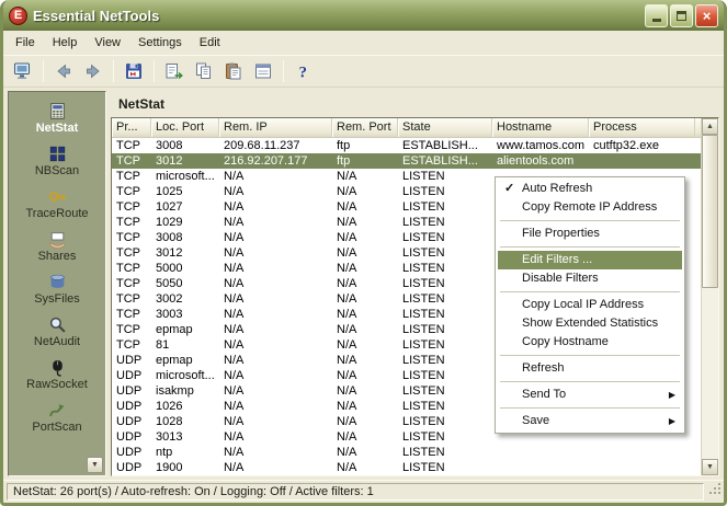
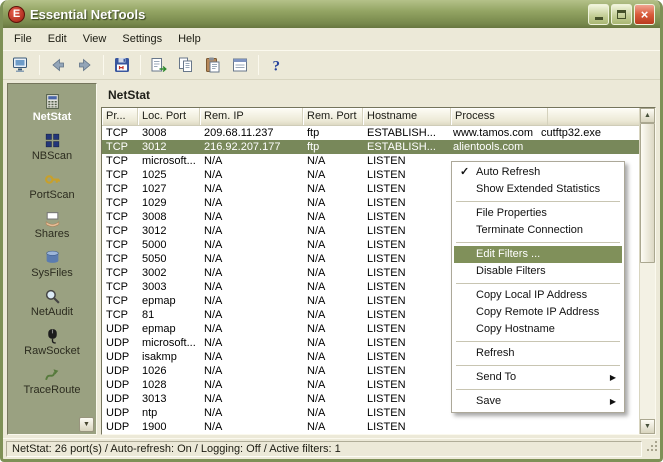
  E
  Essential NetTools
  ×
  File
- Help
+ Edit
  View
  Settings
- Edit
+ Help
  ?
  NetStat
  NBScan
- TraceRoute
+ PortScan
  Shares
  SysFiles
  NetAudit
  RawSocket
- PortScan
+ TraceRoute
  NetStat
  Pr...
  Loc. Port
  Rem. IP
  Rem. Port
- State
  Hostname
  Process
  TCP
  3008
  209.68.11.237
  ftp
  ESTABLISH...
  www.tamos.com
  cutftp32.exe
  TCP
  3012
  216.92.207.177
  ftp
  ESTABLISH...
  alientools.com
  TCP
  microsoft...
  N/A
  N/A
  LISTEN
  TCP
  1025
  N/A
  N/A
  LISTEN
  TCP
  1027
  N/A
  N/A
  LISTEN
  TCP
  1029
  N/A
  N/A
  LISTEN
  TCP
  3008
  N/A
  N/A
  LISTEN
  TCP
  3012
  N/A
  N/A
  LISTEN
  TCP
  5000
  N/A
  N/A
  LISTEN
  TCP
  5050
  N/A
  N/A
  LISTEN
  TCP
  3002
  N/A
  N/A
  LISTEN
  TCP
  3003
  N/A
  N/A
  LISTEN
  TCP
  epmap
  N/A
  N/A
  LISTEN
  TCP
  81
  N/A
  N/A
  LISTEN
  UDP
  epmap
  N/A
  N/A
  LISTEN
  UDP
  microsoft...
  N/A
  N/A
  LISTEN
  UDP
  isakmp
  N/A
  N/A
  LISTEN
  UDP
  1026
  N/A
  N/A
  LISTEN
  UDP
  1028
  N/A
  N/A
  LISTEN
  UDP
  3013
  N/A
  N/A
  LISTEN
  UDP
  ntp
  N/A
  N/A
  LISTEN
  UDP
  1900
  N/A
  N/A
  LISTEN
  NetStat: 26 port(s) / Auto-refresh: On / Logging: Off / Active filters: 1
  ✓
  Auto Refresh
- Copy Remote IP Address
+ Show Extended Statistics
  File Properties
+ Terminate Connection
  Edit Filters ...
  Disable Filters
  Copy Local IP Address
- Show Extended Statistics
+ Copy Remote IP Address
  Copy Hostname
  Refresh
  Send To
  ▶
  Save
  ▶
